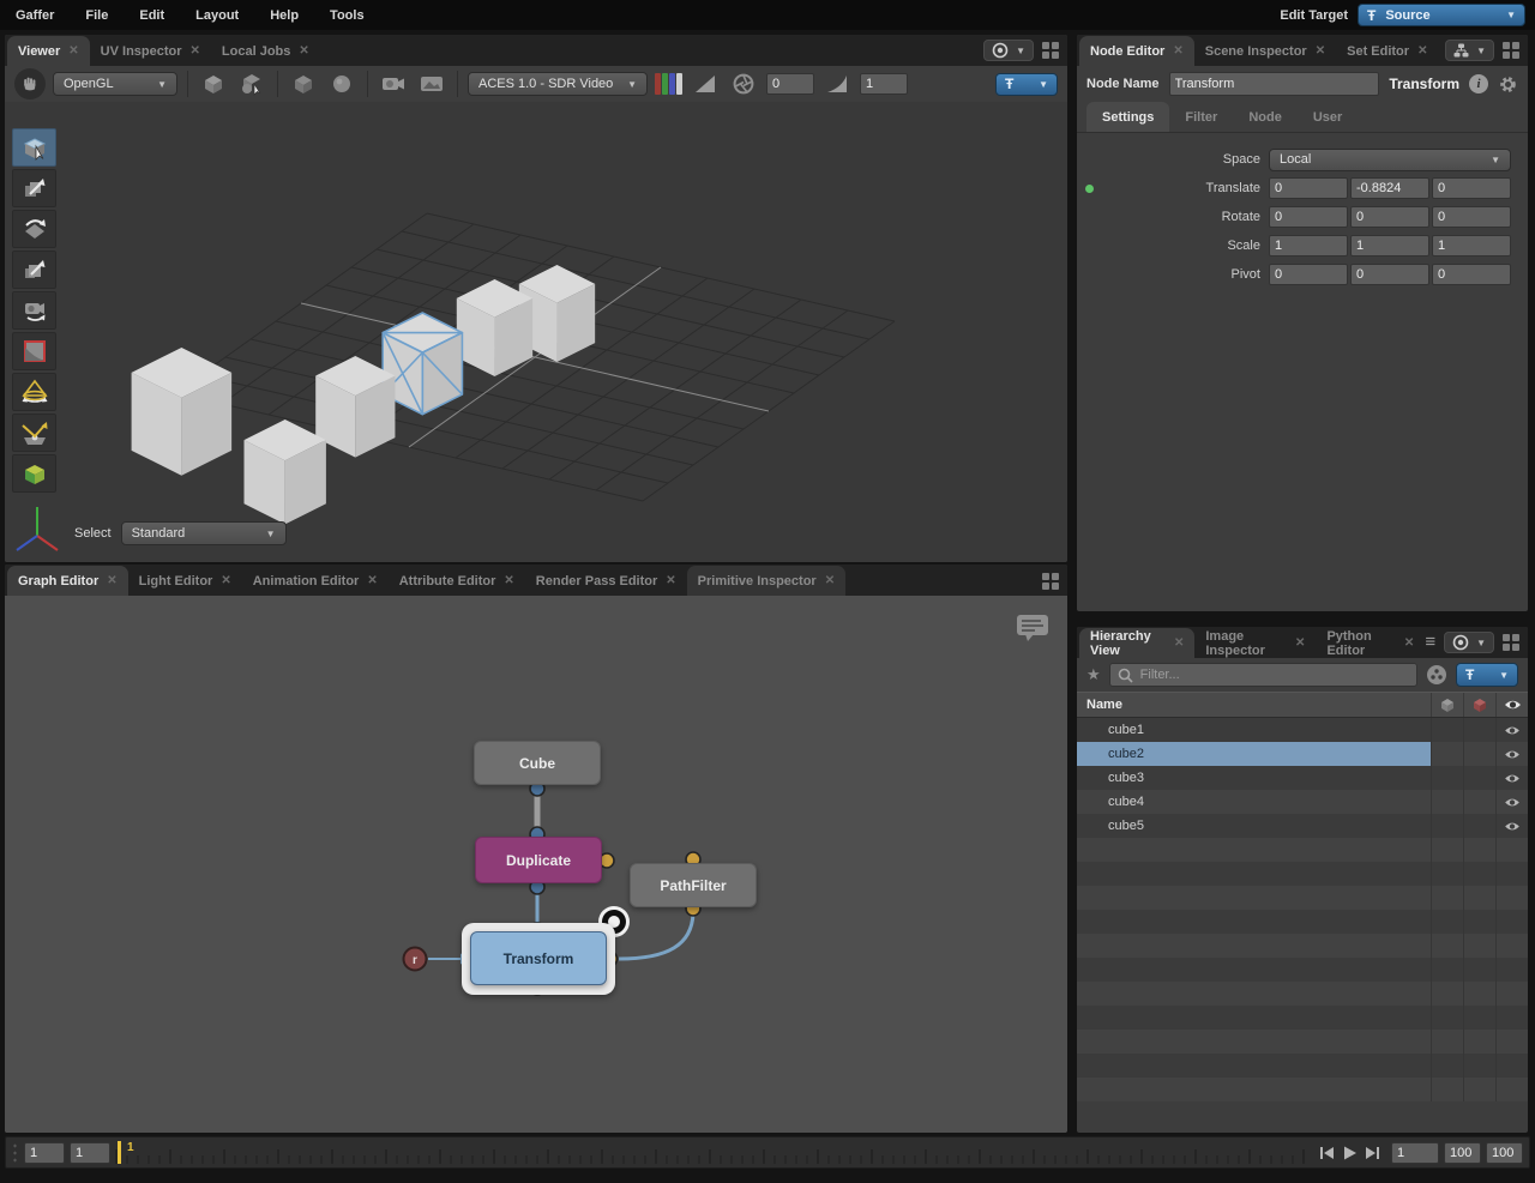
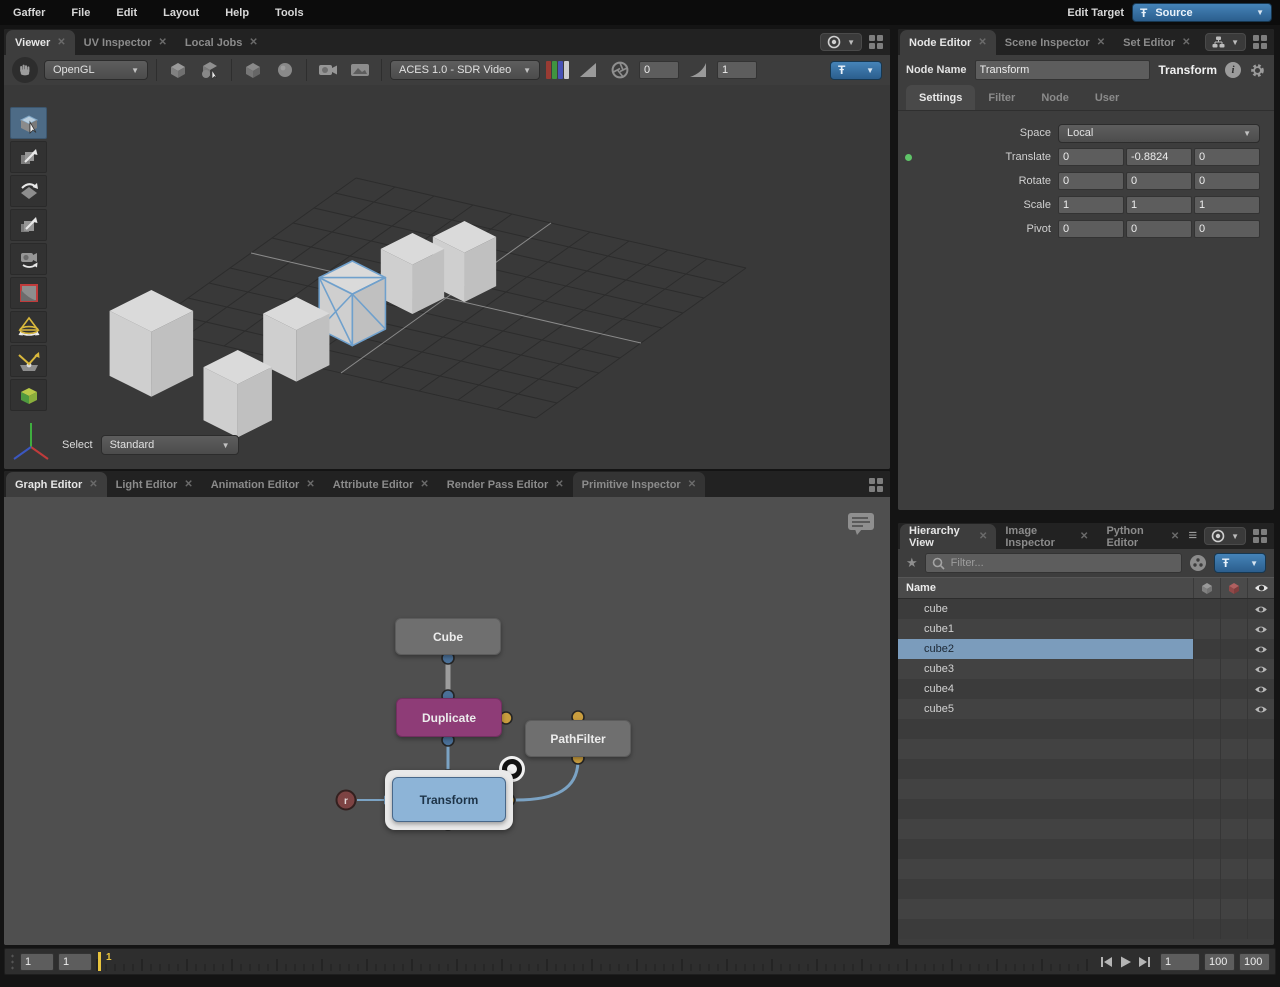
  Gaffer
  File
  Edit
  Layout
  Help
  Tools
  Edit Target
  Ŧ
  Source
  ▼
  Viewer
  ✕
  UV Inspector
  ✕
  Local Jobs
  ✕
  ▼
  OpenGL
  ▼
  ACES 1.0 - SDR Video
  ▼
  0
  1
  Ŧ
  ▼
  Select
  Standard
  ▼
  Graph Editor
  ✕
  Light Editor
  ✕
  Animation Editor
  ✕
  Attribute Editor
  ✕
  Render Pass Editor
  ✕
  Primitive Inspector
  ✕
  r
  Cube
  Duplicate
  PathFilter
  Transform
  Node Editor
  ✕
  Scene Inspector
  ✕
  Set Editor
  ✕
  ▼
  Node Name
  Transform
  Transform
  i
  Settings
  Filter
  Node
  User
  Space
  Local
  ▼
  Translate
  0
  -0.8824
  0
  Rotate
  0
  0
  0
  Scale
  1
  1
  1
  Pivot
  0
  0
  0
  Hierarchy View
  ✕
  Image Inspector
  ✕
  Python Editor
  ✕
  ≡
  ▼
  ★
  Filter...
  Ŧ
  ▼
  Name
+ cube
  cube1
  cube2
  cube3
  cube4
  cube5
  1
  1
  1
  1
  100
  100
